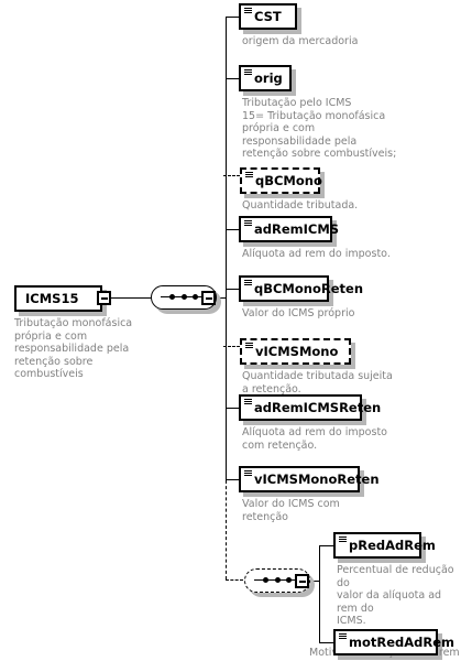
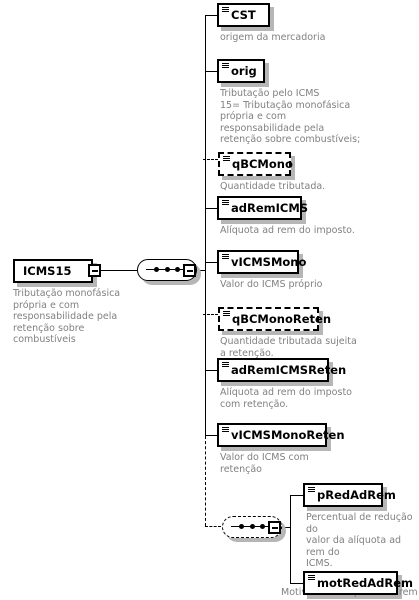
  ICMS15
  Tributação monofásica
  própria e com
  responsabilidade pela
  retenção sobre combustíveis
  CST
  origem da mercadoria
  orig
  Tributação pelo ICMS
  15= Tributação monofásica
  própria e com
  responsabilidade pela
  retenção sobre combustíveis;
  qBCMono
  Quantidade tributada.
  adRemICMS
  Alíquota ad rem do imposto.
- qBCMonoReten
+ vICMSMono
  Valor do ICMS próprio
- vICMSMono
+ qBCMonoReten
  Quantidade tributada sujeita
  a retenção.
  adRemICMSReten
  Alíquota ad rem do imposto
  com retenção.
  vICMSMonoReten
  Valor do ICMS com
  retenção
  pRedAdRem
  Percentual de redução do
  valor da alíquota ad rem do
  ICMS.
  motRedAdRem
